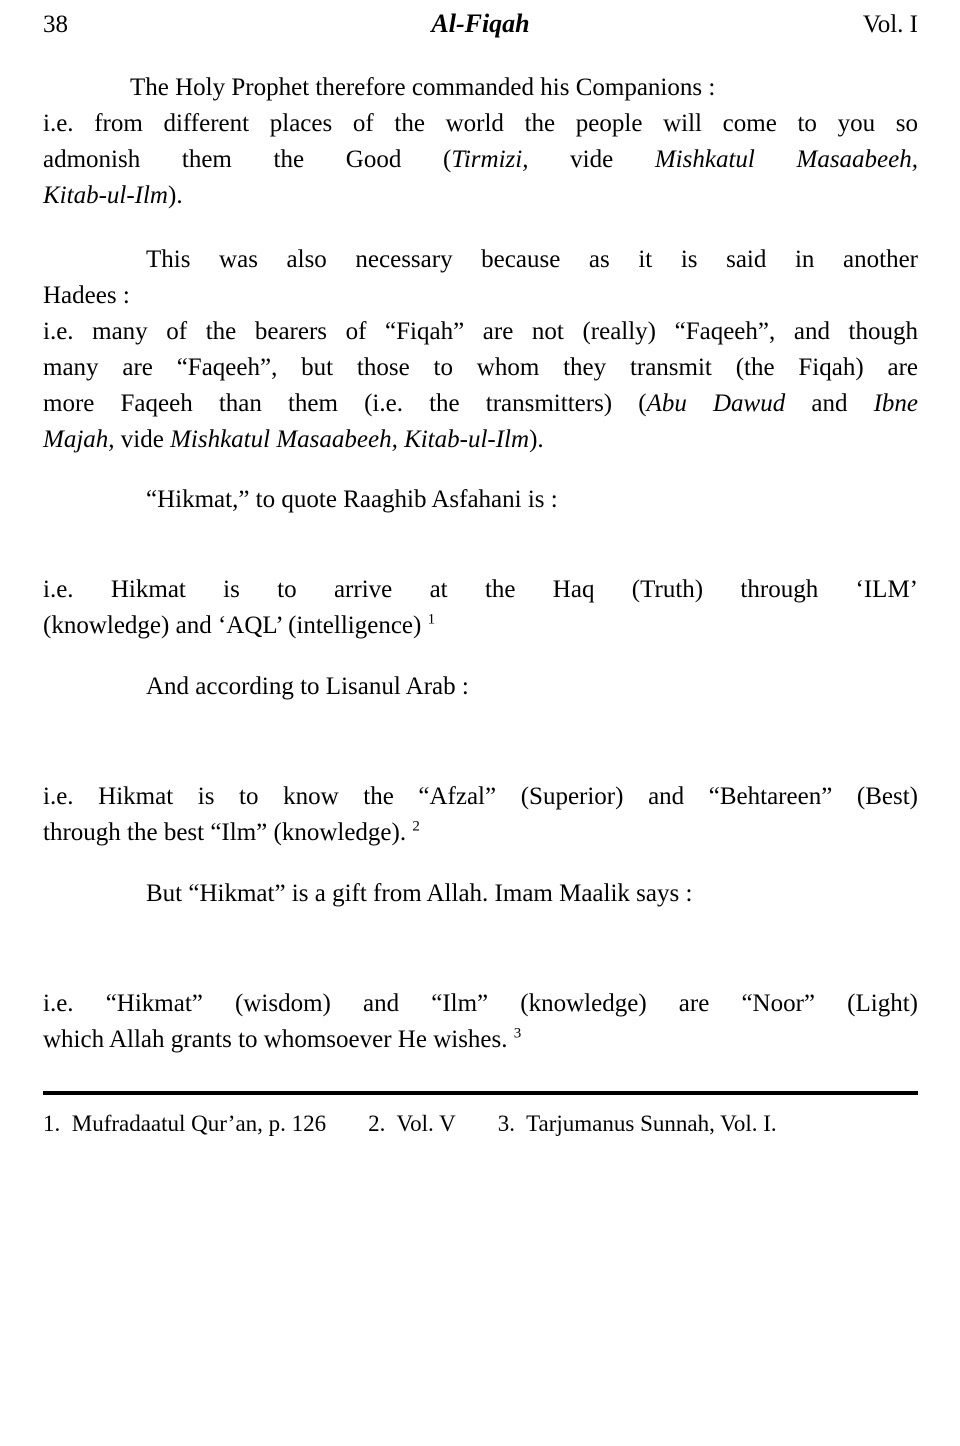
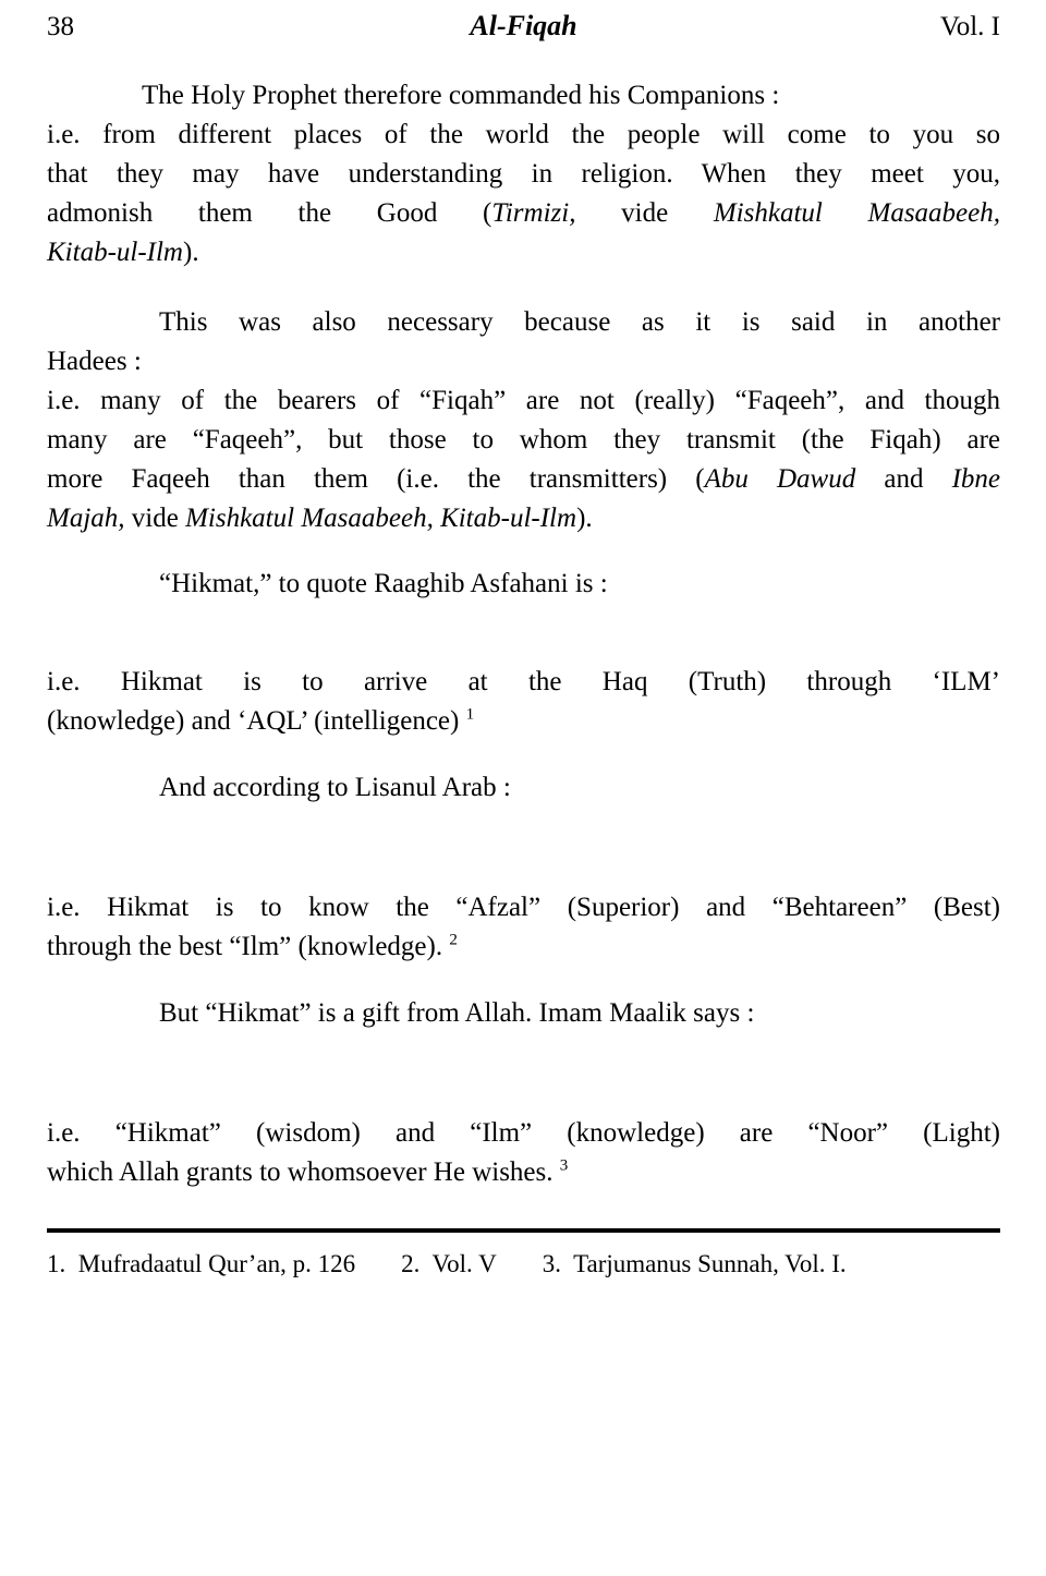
  38
  Al-Fiqah
  Vol. I
  The Holy Prophet therefore commanded his Companions :
  i.e. from different places of the world the people will come to you so
+ that they may have understanding in religion. When they meet you,
  admonish them the Good (Tirmizi, vide Mishkatul Masaabeeh,
  Kitab-ul-Ilm).
  This was also necessary because as it is said in another
  Hadees :
  i.e. many of the bearers of “Fiqah” are not (really) “Faqeeh”, and though
  many are “Faqeeh”, but those to whom they transmit (the Fiqah) are
  more Faqeeh than them (i.e. the transmitters) (Abu Dawud and Ibne
  Majah, vide Mishkatul Masaabeeh, Kitab-ul-Ilm).
  “Hikmat,” to quote Raaghib Asfahani is :
  i.e. Hikmat is to arrive at the Haq (Truth) through ‘ILM’
  (knowledge) and ‘AQL’ (intelligence) 1
  And according to Lisanul Arab :
  i.e. Hikmat is to know the “Afzal” (Superior) and “Behtareen” (Best)
  through the best “Ilm” (knowledge). 2
  But “Hikmat” is a gift from Allah. Imam Maalik says :
  i.e. “Hikmat” (wisdom) and “Ilm” (knowledge) are “Noor” (Light)
  which Allah grants to whomsoever He wishes. 3
  1. Mufradaatul Qur’an, p. 126
  2. Vol. V
  3. Tarjumanus Sunnah, Vol. I.
